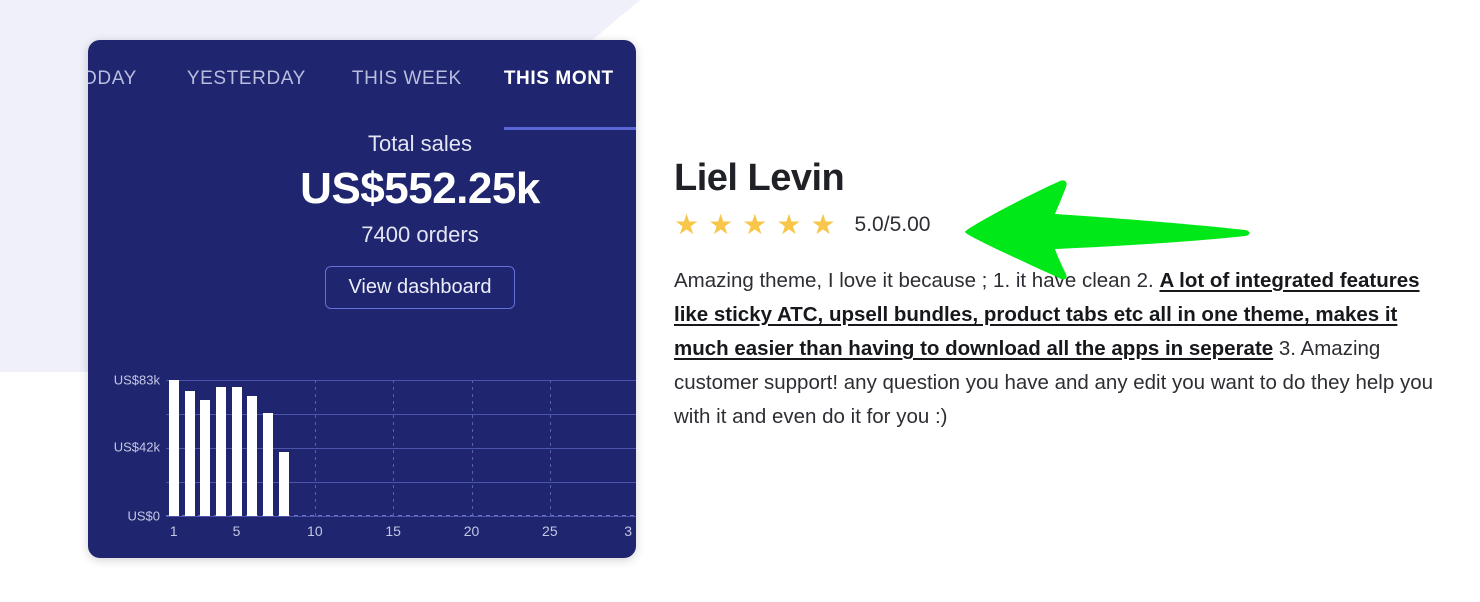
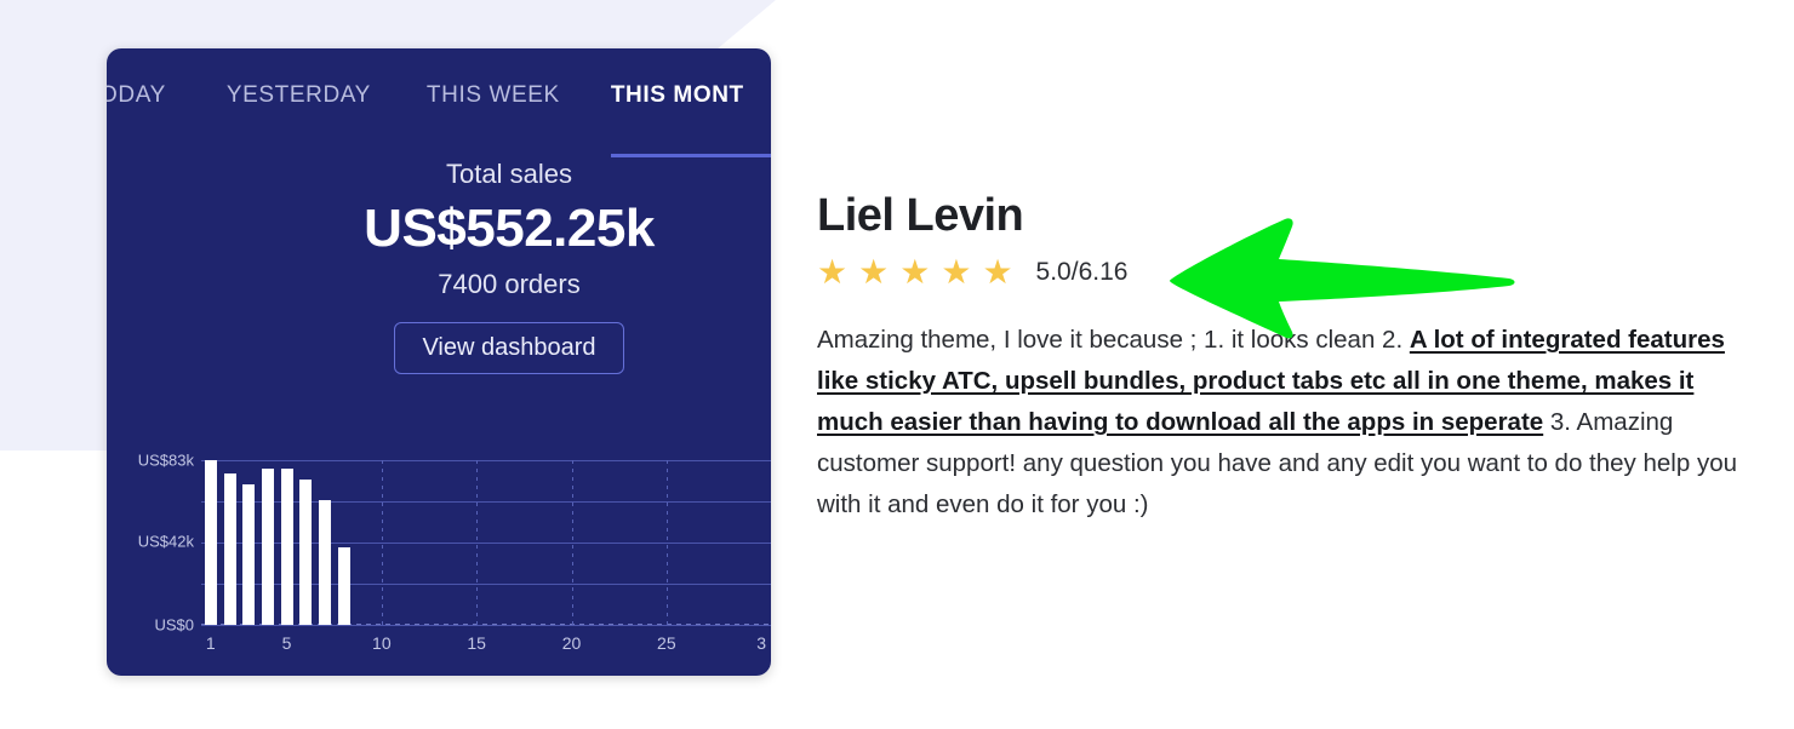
  ODAY
  YESTERDAY
  THIS WEEK
  THIS MONT
  Total sales
  US$552.25k
  7400 orders
  View dashboard
  US$0
  US$42k
  US$83k
  1
  5
  10
  15
  20
  25
  3
  Liel Levin
  ★
  ★
  ★
  ★
  ★
- 5.0/5.00
+ 5.0/6.16
- Amazing theme, I love it because ; 1. it have clean 2. A lot of integrated features like sticky ATC, upsell bundles, product tabs etc all in one theme, makes it much easier than having to download all the apps in seperate 3. Amazing customer support! any question you have and any edit you want to do they help you with it and even do it for you :)
+ Amazing theme, I love it because ; 1. it looks clean 2. A lot of integrated features like sticky ATC, upsell bundles, product tabs etc all in one theme, makes it much easier than having to download all the apps in seperate 3. Amazing customer support! any question you have and any edit you want to do they help you with it and even do it for you :)
